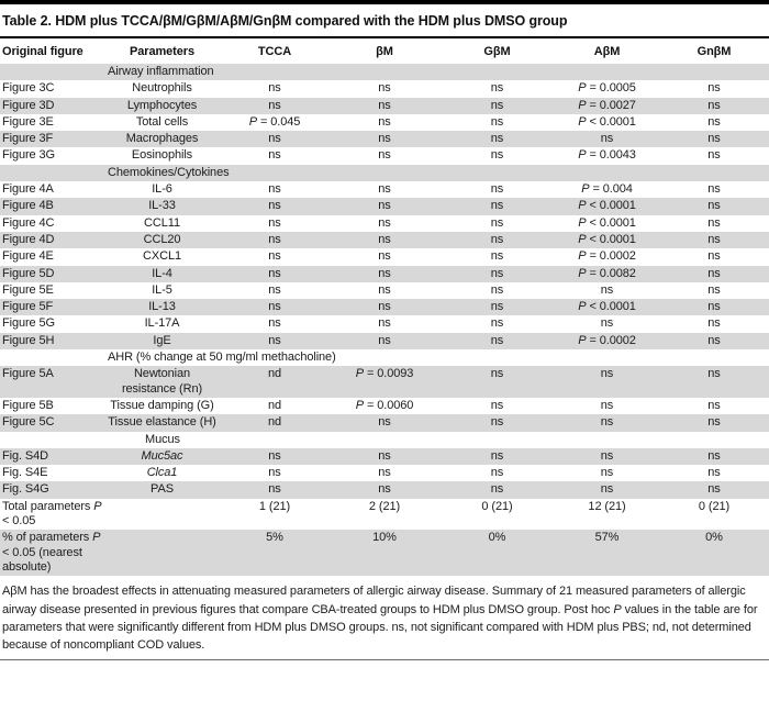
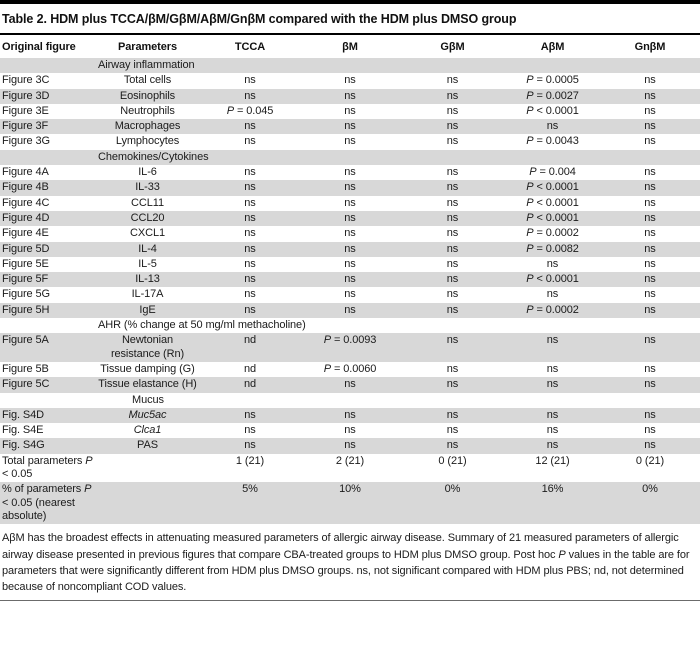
  Table 2. HDM plus TCCA/βM/GβM/AβM/GnβM compared with the HDM plus DMSO group
  Original figure	Parameters	TCCA	βM	GβM	AβM	GnβM
  	Airway inflammation
- Figure 3C	Neutrophils	ns	ns	ns	P = 0.0005	ns
+ Figure 3C	Total cells	ns	ns	ns	P = 0.0005	ns
- Figure 3D	Lymphocytes	ns	ns	ns	P = 0.0027	ns
+ Figure 3D	Eosinophils	ns	ns	ns	P = 0.0027	ns
- Figure 3E	Total cells	P = 0.045	ns	ns	P < 0.0001	ns
+ Figure 3E	Neutrophils	P = 0.045	ns	ns	P < 0.0001	ns
  Figure 3F	Macrophages	ns	ns	ns	ns	ns
- Figure 3G	Eosinophils	ns	ns	ns	P = 0.0043	ns
+ Figure 3G	Lymphocytes	ns	ns	ns	P = 0.0043	ns
  	Chemokines/Cytokines
  Figure 4A	IL-6	ns	ns	ns	P = 0.004	ns
  Figure 4B	IL-33	ns	ns	ns	P < 0.0001	ns
  Figure 4C	CCL11	ns	ns	ns	P < 0.0001	ns
  Figure 4D	CCL20	ns	ns	ns	P < 0.0001	ns
  Figure 4E	CXCL1	ns	ns	ns	P = 0.0002	ns
  Figure 5D	IL-4	ns	ns	ns	P = 0.0082	ns
  Figure 5E	IL-5	ns	ns	ns	ns	ns
  Figure 5F	IL-13	ns	ns	ns	P < 0.0001	ns
  Figure 5G	IL-17A	ns	ns	ns	ns	ns
  Figure 5H	IgE	ns	ns	ns	P = 0.0002	ns
  	AHR (% change at 50 mg/ml methacholine)
  Figure 5A	Newtonian resistance (Rn)	nd	P = 0.0093	ns	ns	ns
  Figure 5B	Tissue damping (G)	nd	P = 0.0060	ns	ns	ns
  Figure 5C	Tissue elastance (H)	nd	ns	ns	ns	ns
  	Mucus
  Fig. S4D	Muc5ac	ns	ns	ns	ns	ns
  Fig. S4E	Clca1	ns	ns	ns	ns	ns
  Fig. S4G	PAS	ns	ns	ns	ns	ns
  Total parameters P < 0.05		1 (21)	2 (21)	0 (21)	12 (21)	0 (21)
- % of parameters P < 0.05 (nearest absolute)		5%	10%	0%	57%	0%
+ % of parameters P < 0.05 (nearest absolute)		5%	10%	0%	16%	0%
  AβM has the broadest effects in attenuating measured parameters of allergic airway disease. Summary of 21 measured parameters of allergic airway disease presented in previous figures that compare CBA-treated groups to HDM plus DMSO group. Post hoc P values in the table are for parameters that were significantly different from HDM plus DMSO groups. ns, not significant compared with HDM plus PBS; nd, not determined because of noncompliant COD values.
